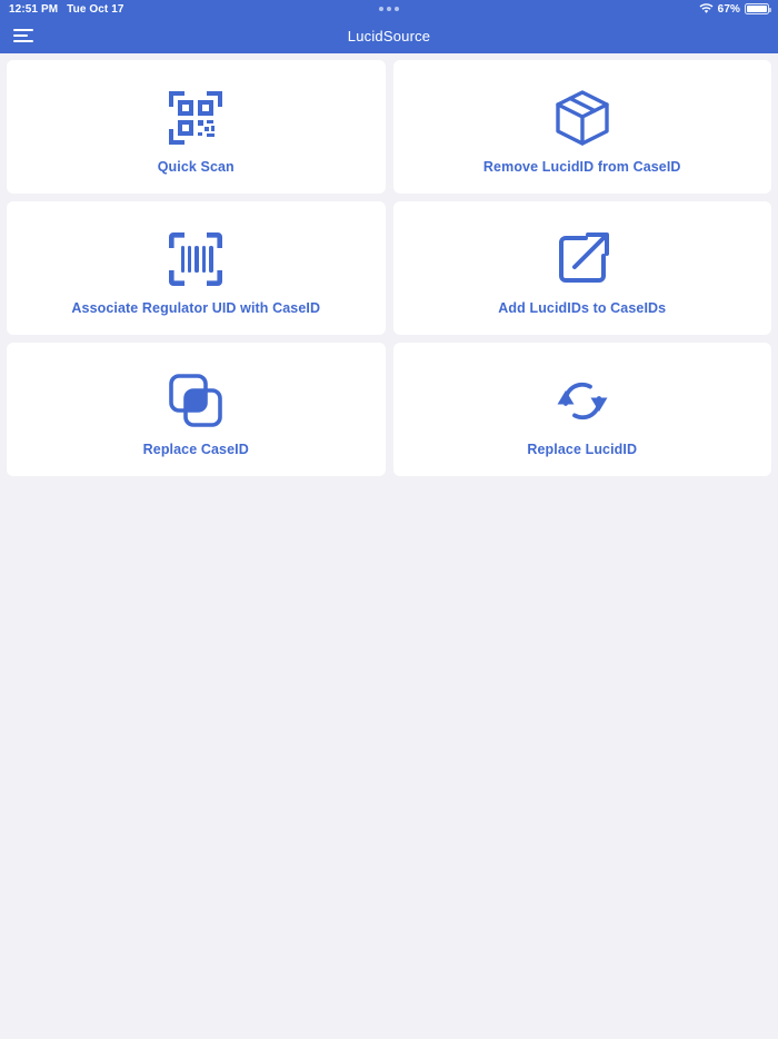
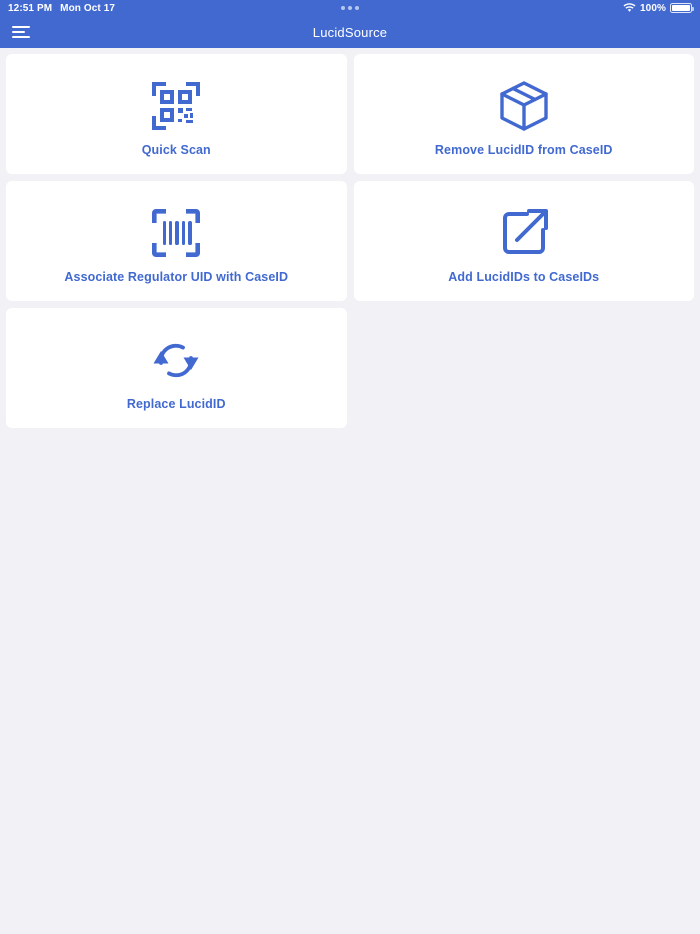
  12:51 PM
- Tue Oct 17
+ Mon Oct 17
- 67%
+ 100%
  LucidSource
  Quick Scan
  Remove LucidID from CaseID
  Associate Regulator UID with CaseID
  Add LucidIDs to CaseIDs
- Replace CaseID
  Replace LucidID
